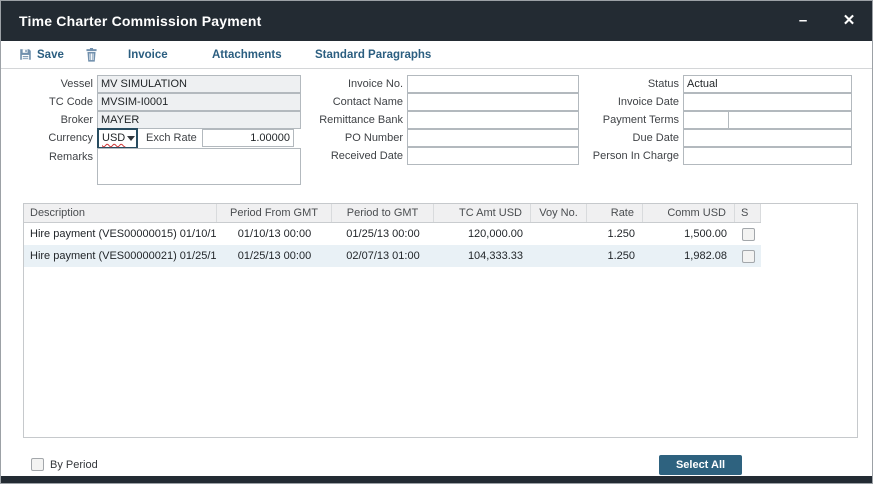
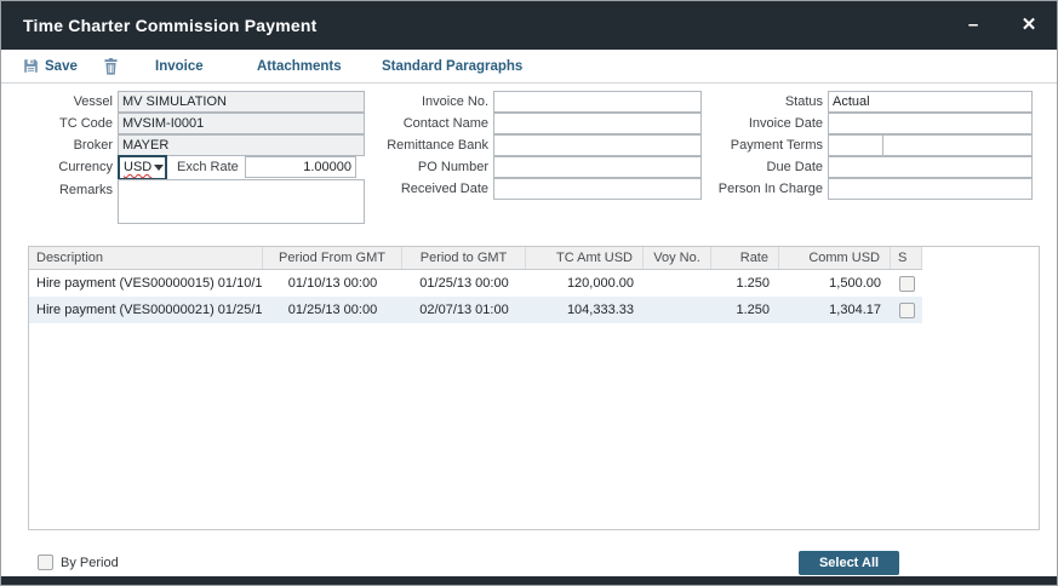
  Time Charter Commission Payment
  –
  ✕
  Save
  Invoice
  Attachments
  Standard Paragraphs
  Vessel
  MV SIMULATION
  TC Code
  MVSIM-I0001
  Broker
  MAYER
  Currency
  USD
  Exch Rate
  1.00000
  Remarks
  Invoice No.
  Contact Name
  Remittance Bank
  PO Number
  Received Date
  Status
  Actual
  Invoice Date
  Payment Terms
  Due Date
  Person In Charge
  Description
  Period From GMT
  Period to GMT
  TC Amt USD
  Voy No.
  Rate
  Comm USD
  S
  Hire payment (VES00000015) 01/10/1
  01/10/13 00:00
  01/25/13 00:00
  120,000.00
  1.250
  1,500.00
  Hire payment (VES00000021) 01/25/1
  01/25/13 00:00
  02/07/13 01:00
  104,333.33
  1.250
- 1,982.08
+ 1,304.17
  By Period
  Select All
